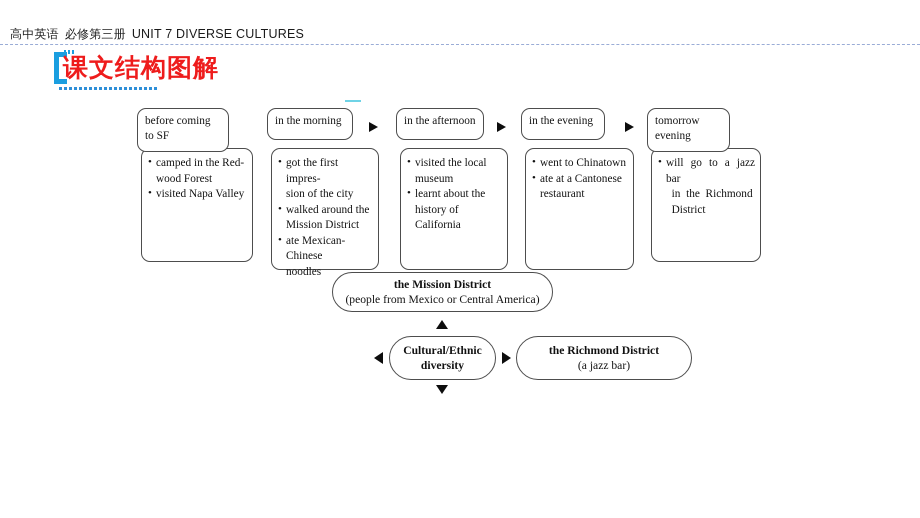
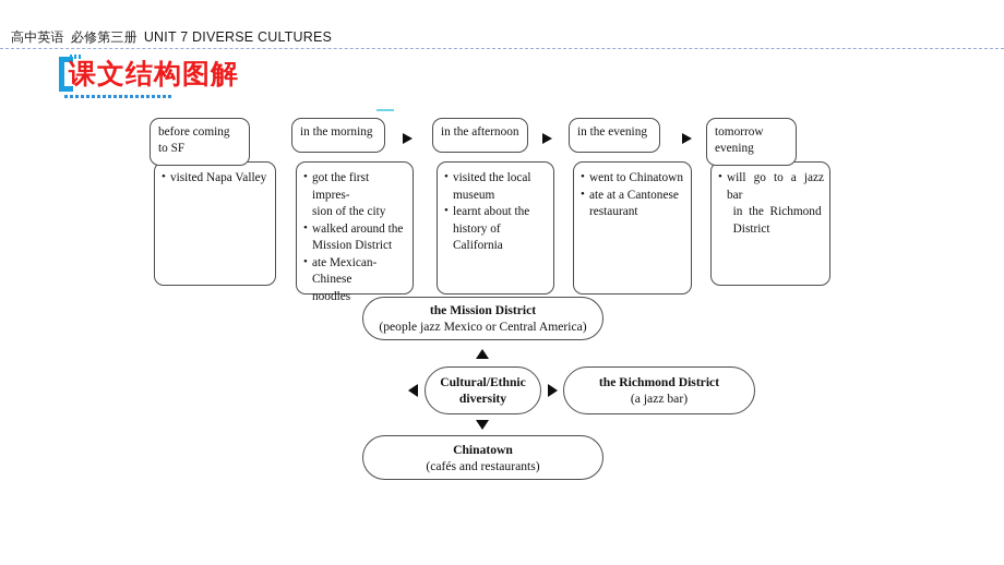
  高中英语 必修第三册 UNIT 7 DIVERSE CULTURES
  课文结构图解
  before coming
  to SF
- camped in the Red-
- wood Forest
  visited Napa Valley
  in the morning
  got the first impres-
  sion of the city
  walked around the
  Mission District
  ate Mexican-Chinese
  noodles
  in the afternoon
  visited the local
  museum
  learnt about the
  history of California
  in the evening
  went to Chinatown
  ate at a Cantonese
  restaurant
  tomorrow
  evening
  will go to a jazz bar
  in the Richmond
  District
  the Mission District
- (people from Mexico or Central America)
+ (people jazz Mexico or Central America)
  Cultural/Ethnic
  diversity
  the Richmond District
  (a jazz bar)
+ Chinatown
+ (cafés and restaurants)
